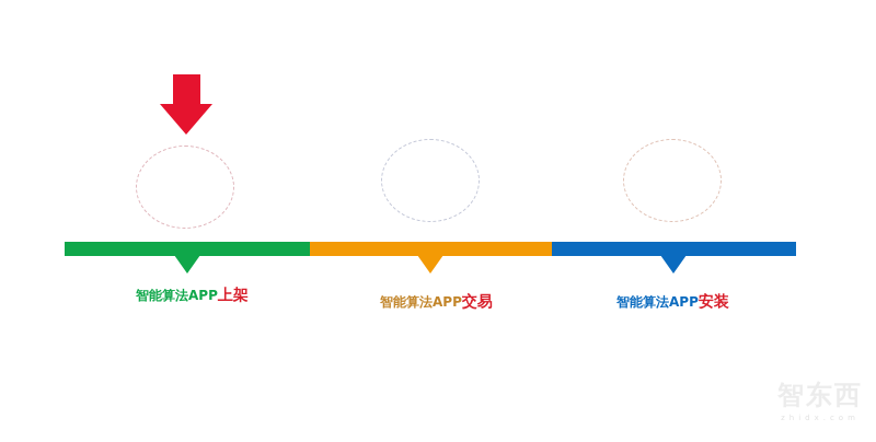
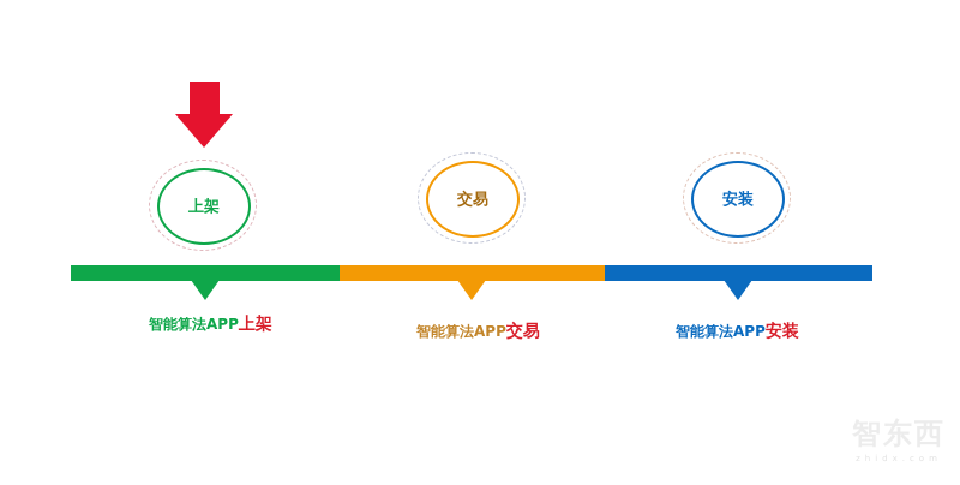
+ 上架
+ 交易
+ 安装
  智能算法APP上架
  智能算法APP交易
  智能算法APP安装
  zhidx.com
